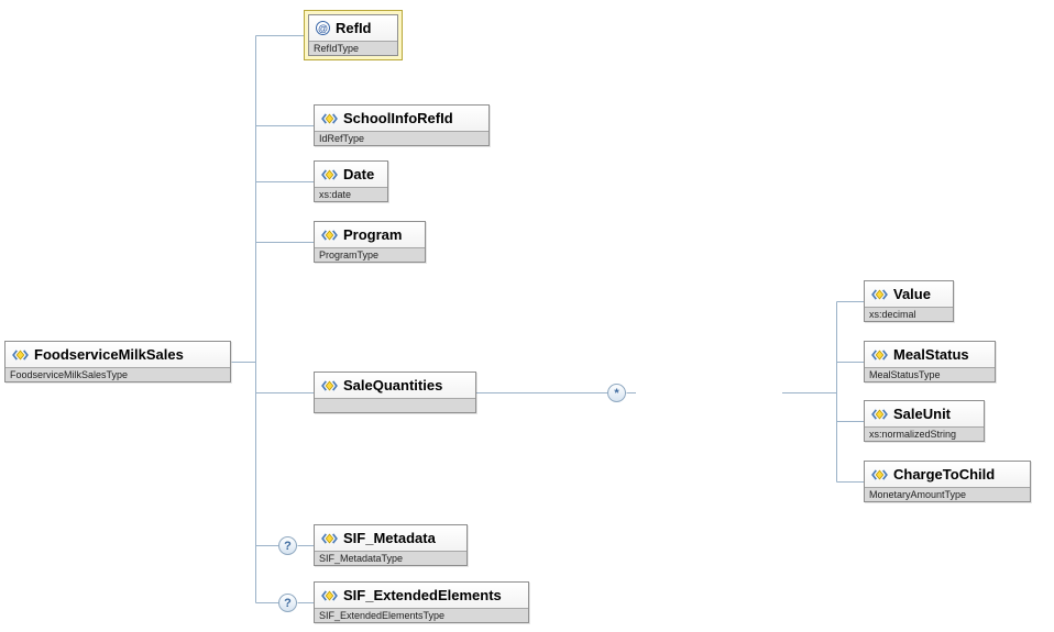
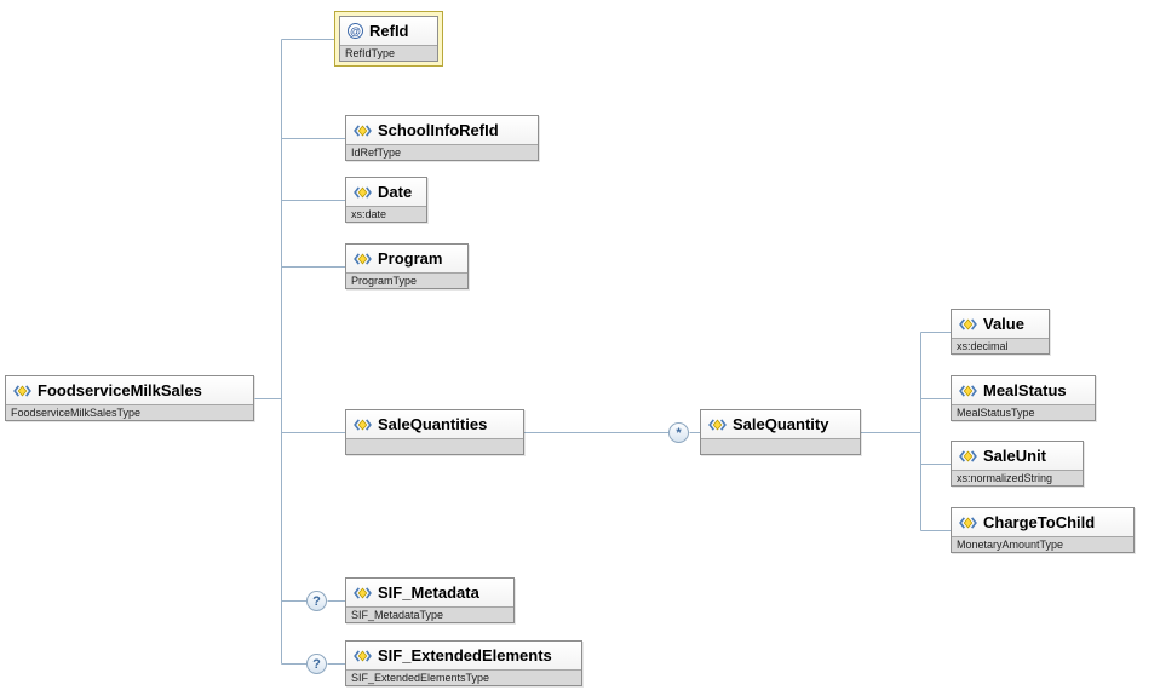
  FoodserviceMilkSales
  FoodserviceMilkSalesType
  @
  RefId
  RefIdType
  SchoolInfoRefId
  IdRefType
  Date
  xs:date
  Program
  ProgramType
  SaleQuantities
  *
+ SaleQuantity
  Value
  xs:decimal
  MealStatus
  MealStatusType
  SaleUnit
  xs:normalizedString
  ChargeToChild
  MonetaryAmountType
  ?
  SIF_Metadata
  SIF_MetadataType
  ?
  SIF_ExtendedElements
  SIF_ExtendedElementsType
